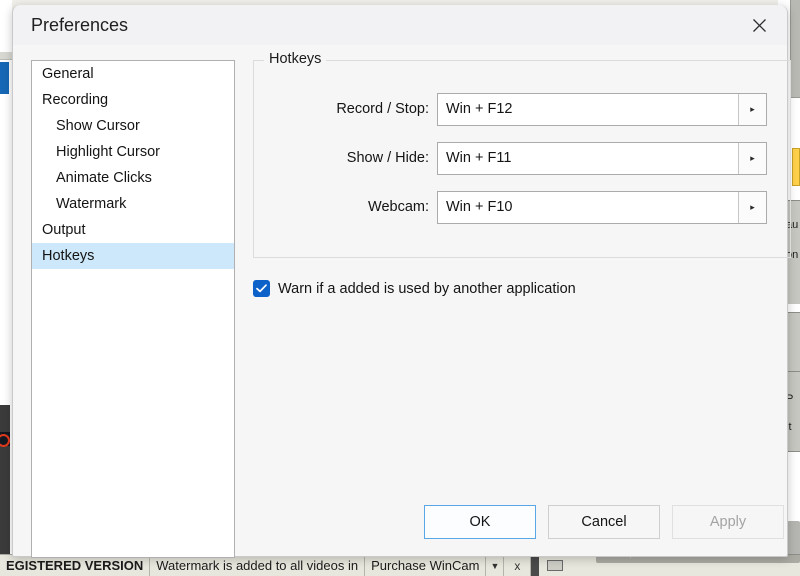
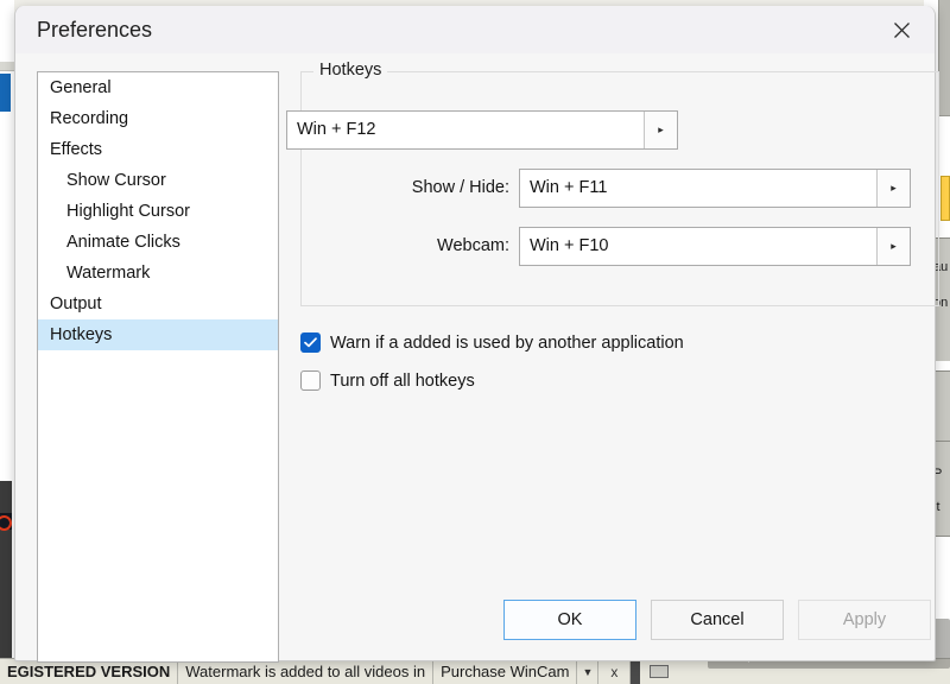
  au
  on
  P
  EGISTERED VERSION
  Watermark is added to all videos in
  Purchase WinCam
  ▼
  x
  Preferences
  General
  Recording
+ Effects
  Show Cursor
  Highlight Cursor
  Animate Clicks
  Watermark
  Output
  Hotkeys
  Hotkeys
- Record / Stop:
  Win + F12
  ▸
  Show / Hide:
  Win + F11
  ▸
  Webcam:
  Win + F10
  ▸
  Warn if a added is used by another application
+ Turn off all hotkeys
  OK
  Cancel
  Apply
